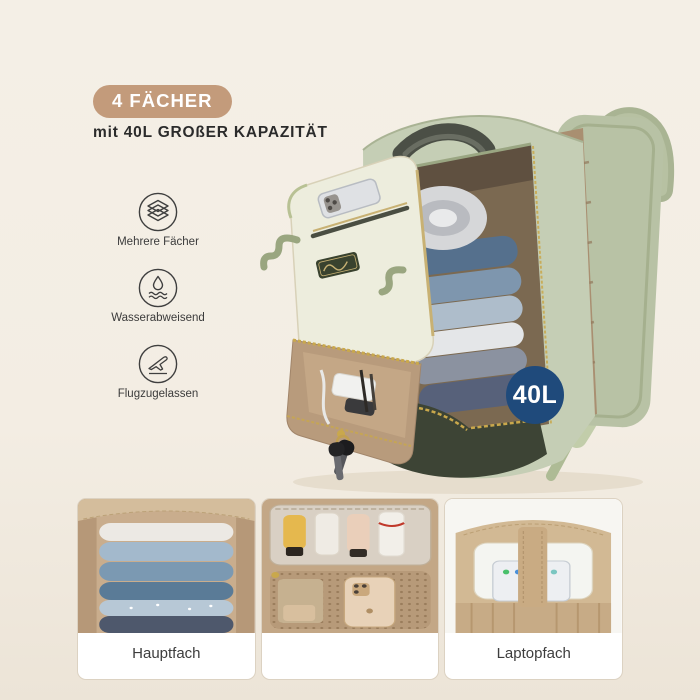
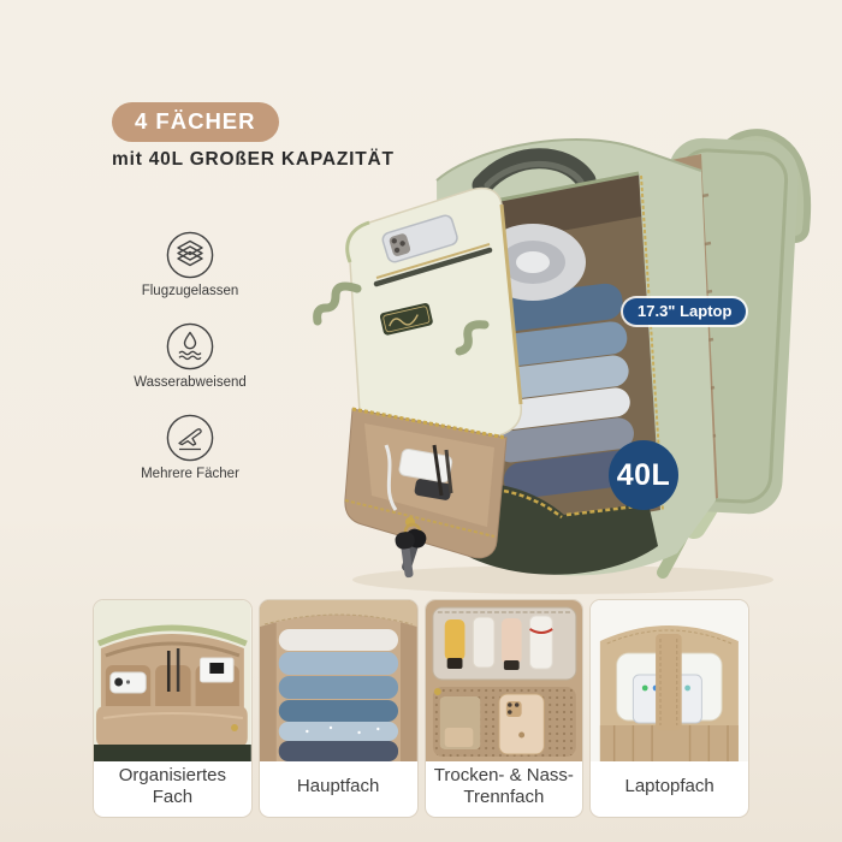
  4 FÄCHER
  mit 40L GROßER KAPAZITÄT
- Mehrere Fächer
+ Flugzugelassen
  Wasserabweisend
- Flugzugelassen
+ Mehrere Fächer
+ 17.3" Laptop
  40L
+ Organisiertes Fach
  Hauptfach
+ Trocken- & Nass-Trennfach
  Laptopfach
